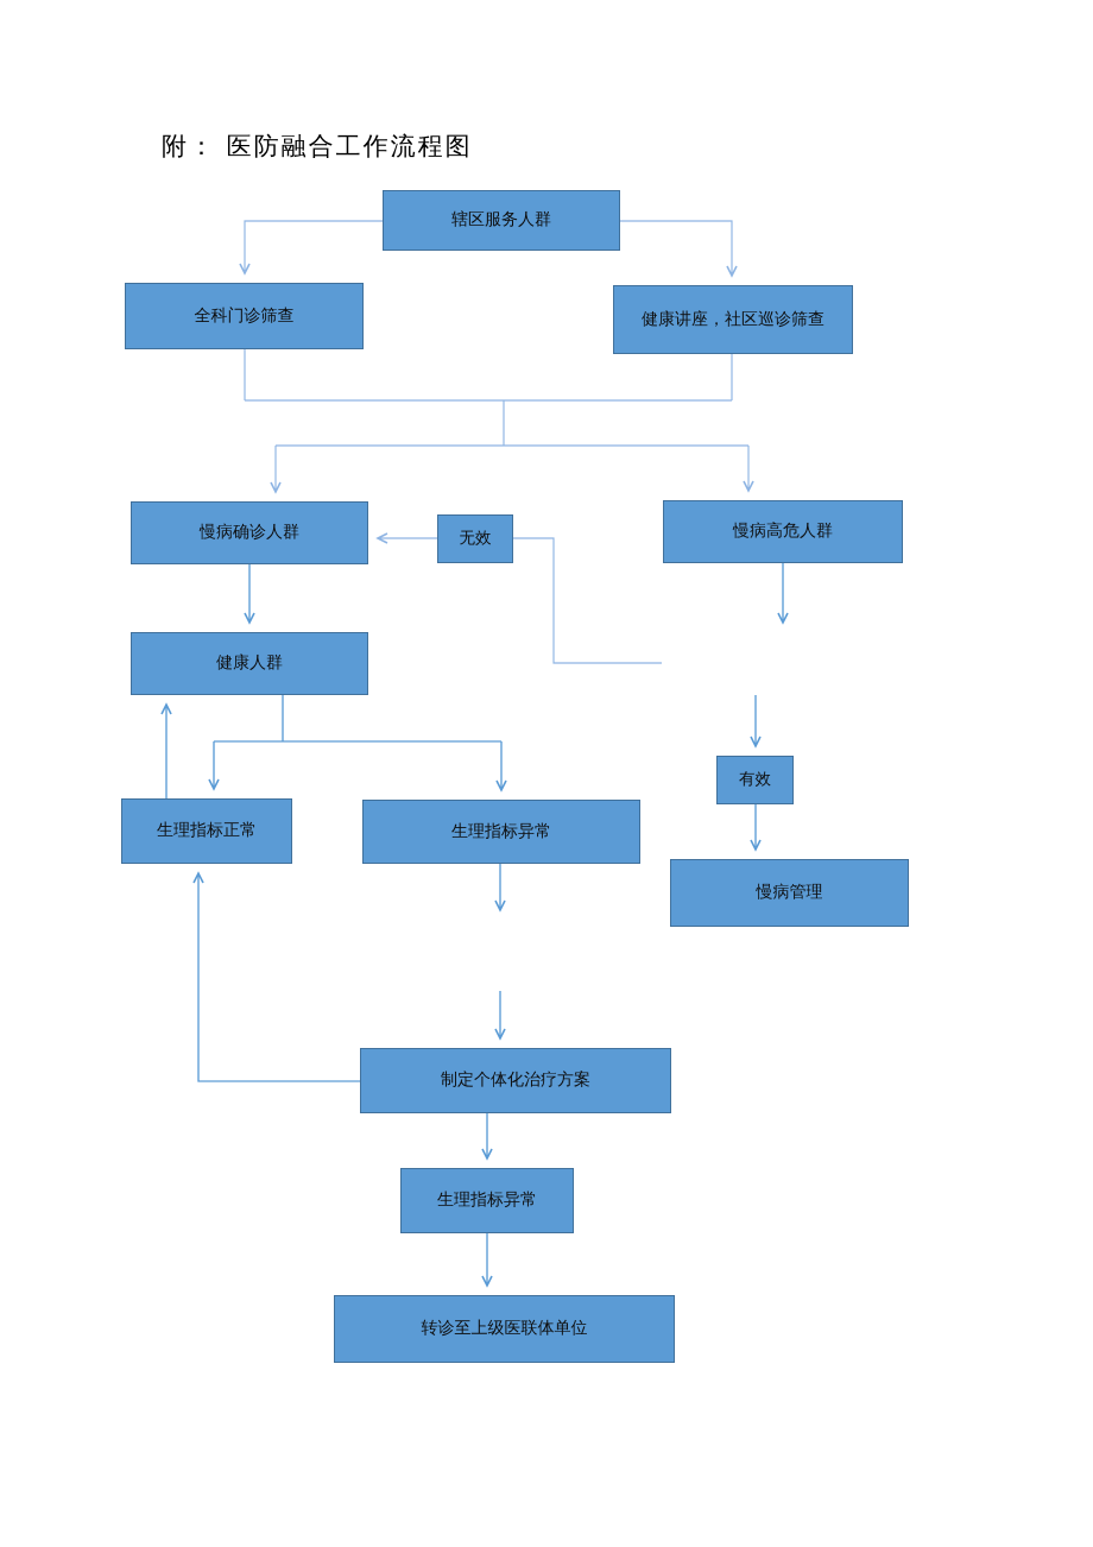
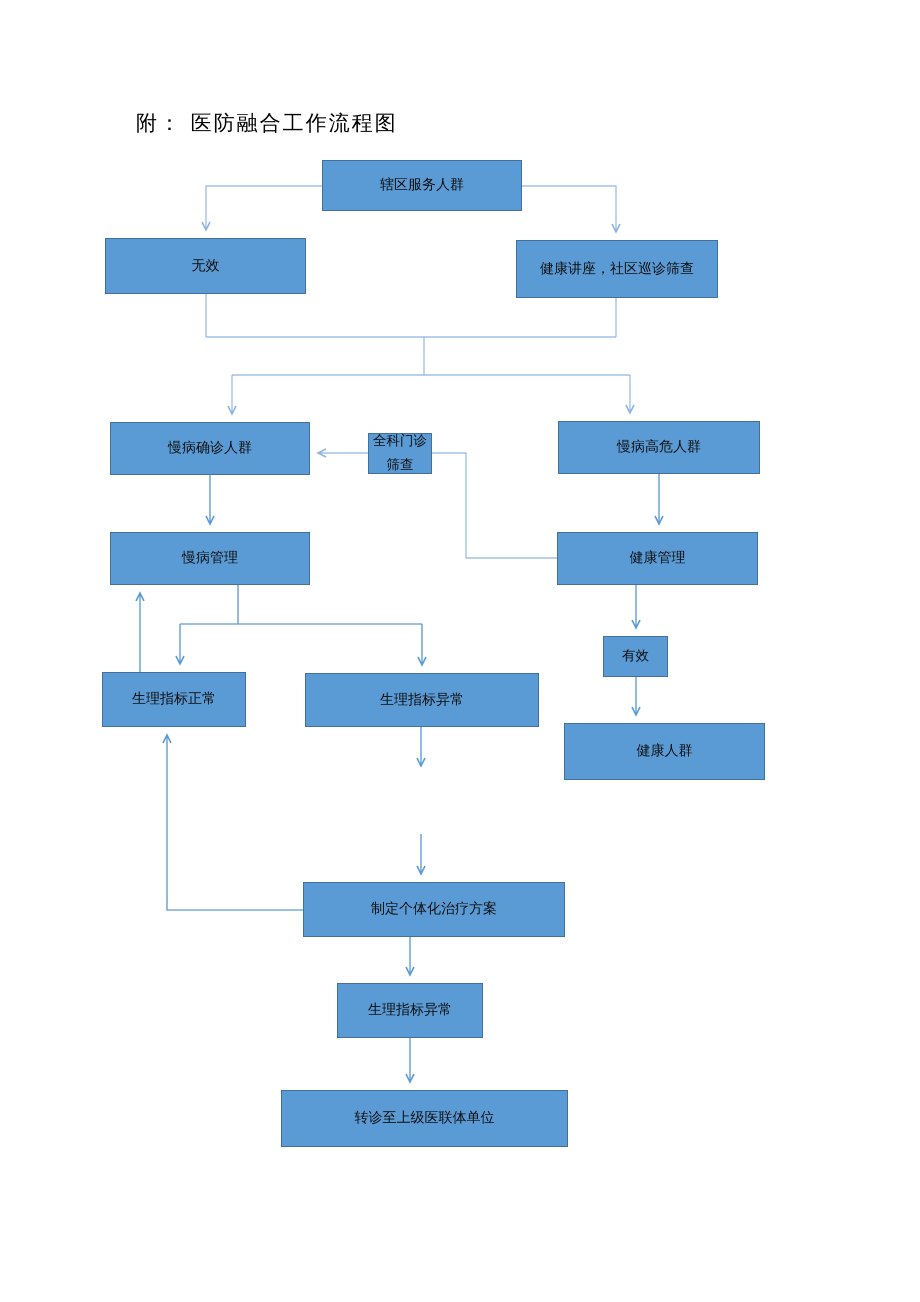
  附： 医防融合工作流程图
  辖区服务人群
- 全科门诊筛查
+ 无效
  健康讲座，社区巡诊筛查
  慢病确诊人群
- 无效
+ 全科门诊筛查
  慢病高危人群
- 健康人群
+ 慢病管理
+ 健康管理
  有效
  生理指标正常
  生理指标异常
- 慢病管理
+ 健康人群
  制定个体化治疗方案
  生理指标异常
  转诊至上级医联体单位
